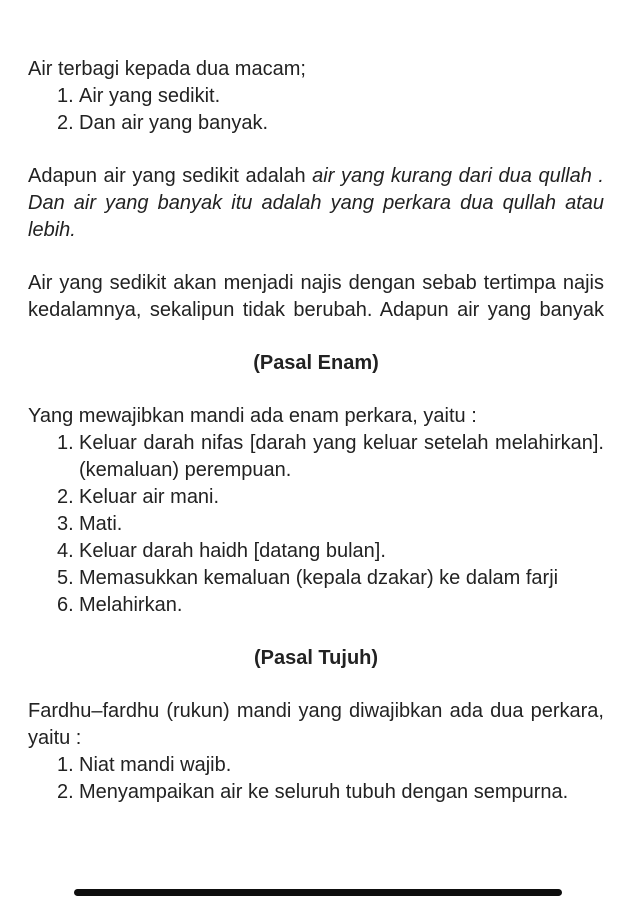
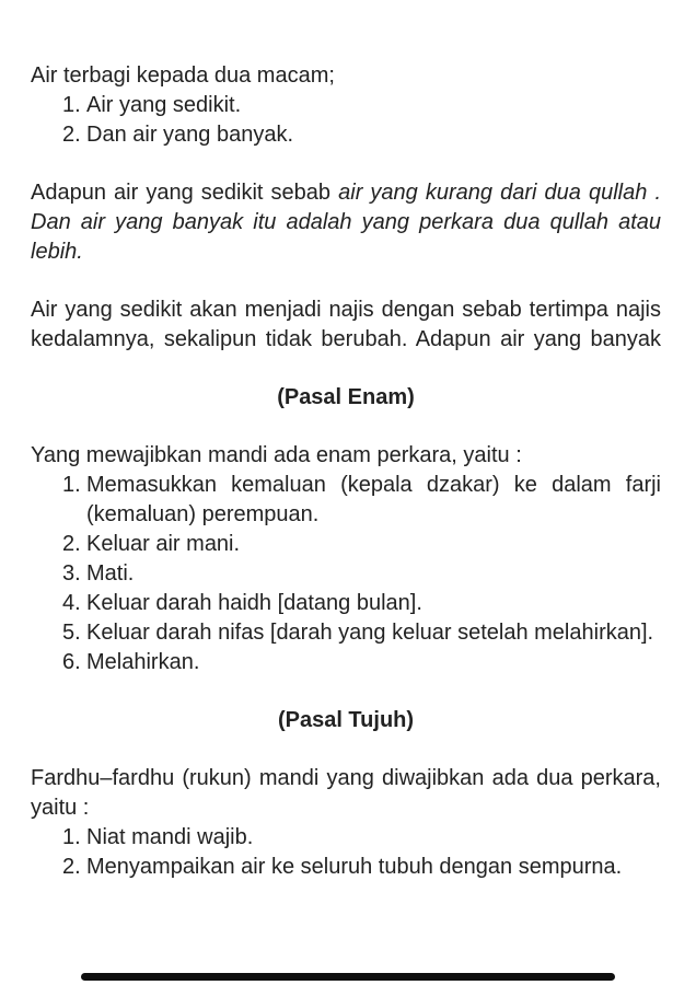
  Air terbagi kepada dua macam;
  1.
  Air yang sedikit.
  2.
  Dan air yang banyak.
- Adapun air yang sedikit adalah air yang kurang dari dua qullah .
+ Adapun air yang sedikit sebab air yang kurang dari dua qullah .
  Dan air yang banyak itu adalah yang perkara dua qullah atau
  lebih.
  Air yang sedikit akan menjadi najis dengan sebab tertimpa najis
  kedalamnya, sekalipun tidak berubah. Adapun air yang banyak
  (Pasal Enam)
  Yang mewajibkan mandi ada enam perkara, yaitu :
  1.
- Keluar darah nifas [darah yang keluar setelah melahirkan].
+ Memasukkan kemaluan (kepala dzakar) ke dalam farji
  (kemaluan) perempuan.
  2.
  Keluar air mani.
  3.
  Mati.
  4.
  Keluar darah haidh [datang bulan].
  5.
- Memasukkan kemaluan (kepala dzakar) ke dalam farji
+ Keluar darah nifas [darah yang keluar setelah melahirkan].
  6.
  Melahirkan.
  (Pasal Tujuh)
  Fardhu–fardhu (rukun) mandi yang diwajibkan ada dua perkara,
  yaitu :
  1.
  Niat mandi wajib.
  2.
  Menyampaikan air ke seluruh tubuh dengan sempurna.
